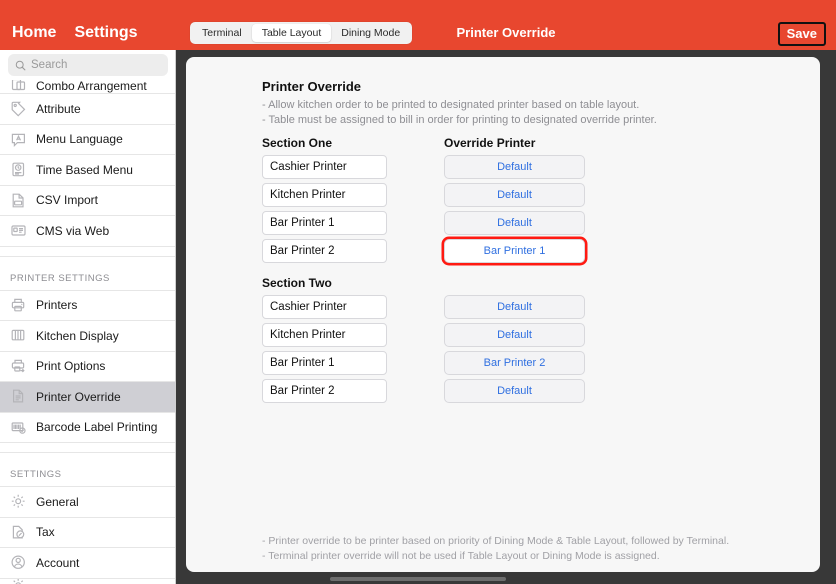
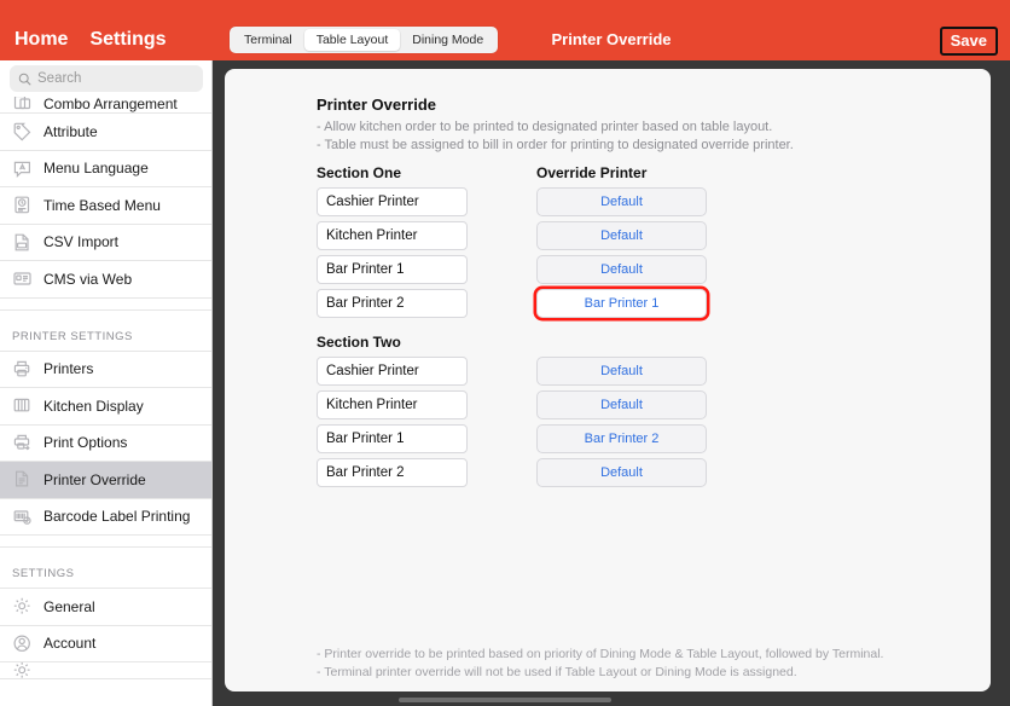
  Home
  Settings
  Terminal
  Table Layout
  Dining Mode
  Printer Override
  Save
  Search
  Combo Arrangement
  Attribute
  Menu Language
  Time Based Menu
  CSV Import
  CMS via Web
  PRINTER SETTINGS
  Printers
  Kitchen Display
  Print Options
  Printer Override
  Barcode Label Printing
  SETTINGS
  General
- Tax
  Account
  Printer Override
  - Allow kitchen order to be printed to designated printer based on table layout.
  - Table must be assigned to bill in order for printing to designated override printer.
  Section One
  Override Printer
  Section Two
  Cashier Printer
  Default
  Kitchen Printer
  Default
  Bar Printer 1
  Default
  Bar Printer 2
  Bar Printer 1
  Cashier Printer
  Default
  Kitchen Printer
  Default
  Bar Printer 1
  Bar Printer 2
  Bar Printer 2
  Default
- - Printer override to be printer based on priority of Dining Mode & Table Layout, followed by Terminal.
+ - Printer override to be printed based on priority of Dining Mode & Table Layout, followed by Terminal.
  - Terminal printer override will not be used if Table Layout or Dining Mode is assigned.
